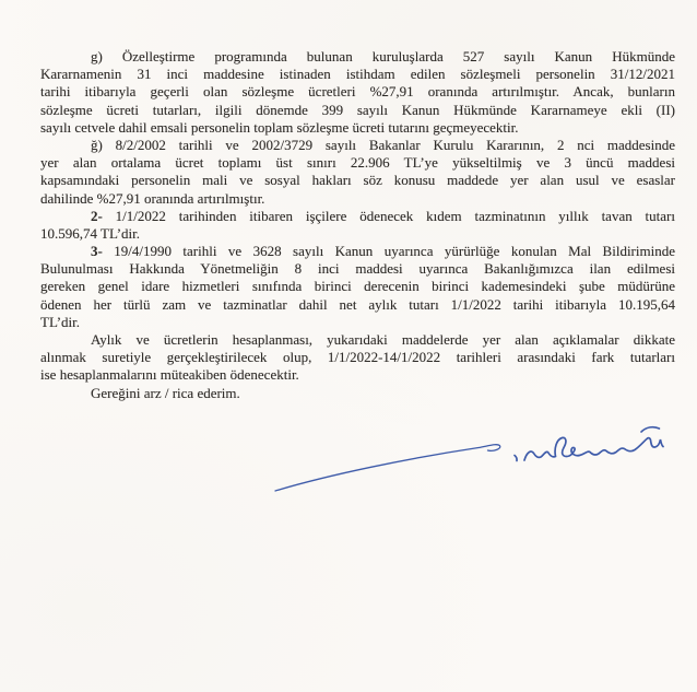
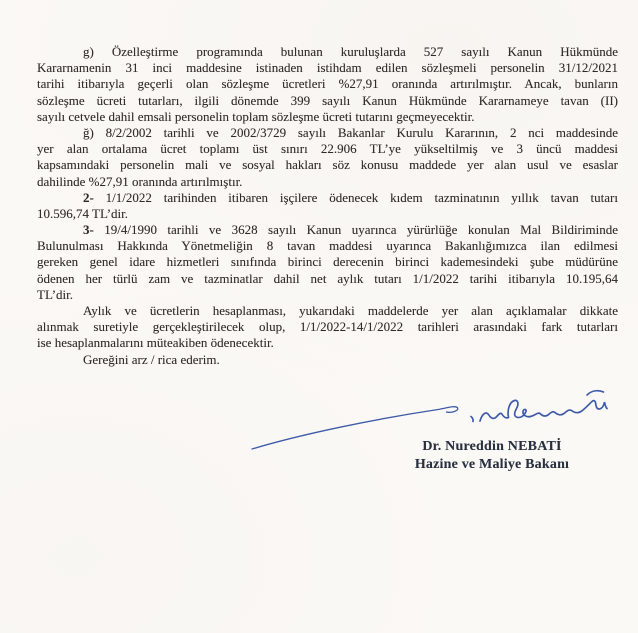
  g) Özelleştirme programında bulunan kuruluşlarda 527 sayılı Kanun Hükmünde
  Kararnamenin 31 inci maddesine istinaden istihdam edilen sözleşmeli personelin 31/12/2021
  tarihi itibarıyla geçerli olan sözleşme ücretleri %27,91 oranında artırılmıştır. Ancak, bunların
- sözleşme ücreti tutarları, ilgili dönemde 399 sayılı Kanun Hükmünde Kararnameye ekli (II)
+ sözleşme ücreti tutarları, ilgili dönemde 399 sayılı Kanun Hükmünde Kararnameye tavan (II)
  sayılı cetvele dahil emsali personelin toplam sözleşme ücreti tutarını geçmeyecektir.
  ğ) 8/2/2002 tarihli ve 2002/3729 sayılı Bakanlar Kurulu Kararının, 2 nci maddesinde
  yer alan ortalama ücret toplamı üst sınırı 22.906 TL’ye yükseltilmiş ve 3 üncü maddesi
  kapsamındaki personelin mali ve sosyal hakları söz konusu maddede yer alan usul ve esaslar
  dahilinde %27,91 oranında artırılmıştır.
  2- 1/1/2022 tarihinden itibaren işçilere ödenecek kıdem tazminatının yıllık tavan tutarı
  10.596,74 TL’dir.
  3- 19/4/1990 tarihli ve 3628 sayılı Kanun uyarınca yürürlüğe konulan Mal Bildiriminde
- Bulunulması Hakkında Yönetmeliğin 8 inci maddesi uyarınca Bakanlığımızca ilan edilmesi
+ Bulunulması Hakkında Yönetmeliğin 8 tavan maddesi uyarınca Bakanlığımızca ilan edilmesi
  gereken genel idare hizmetleri sınıfında birinci derecenin birinci kademesindeki şube müdürüne
  ödenen her türlü zam ve tazminatlar dahil net aylık tutarı 1/1/2022 tarihi itibarıyla 10.195,64
  TL’dir.
  Aylık ve ücretlerin hesaplanması, yukarıdaki maddelerde yer alan açıklamalar dikkate
  alınmak suretiyle gerçekleştirilecek olup, 1/1/2022-14/1/2022 tarihleri arasındaki fark tutarları
  ise hesaplanmalarını müteakiben ödenecektir.
  Gereğini arz / rica ederim.
+ Dr. Nureddin NEBATİ
+ Hazine ve Maliye Bakanı
